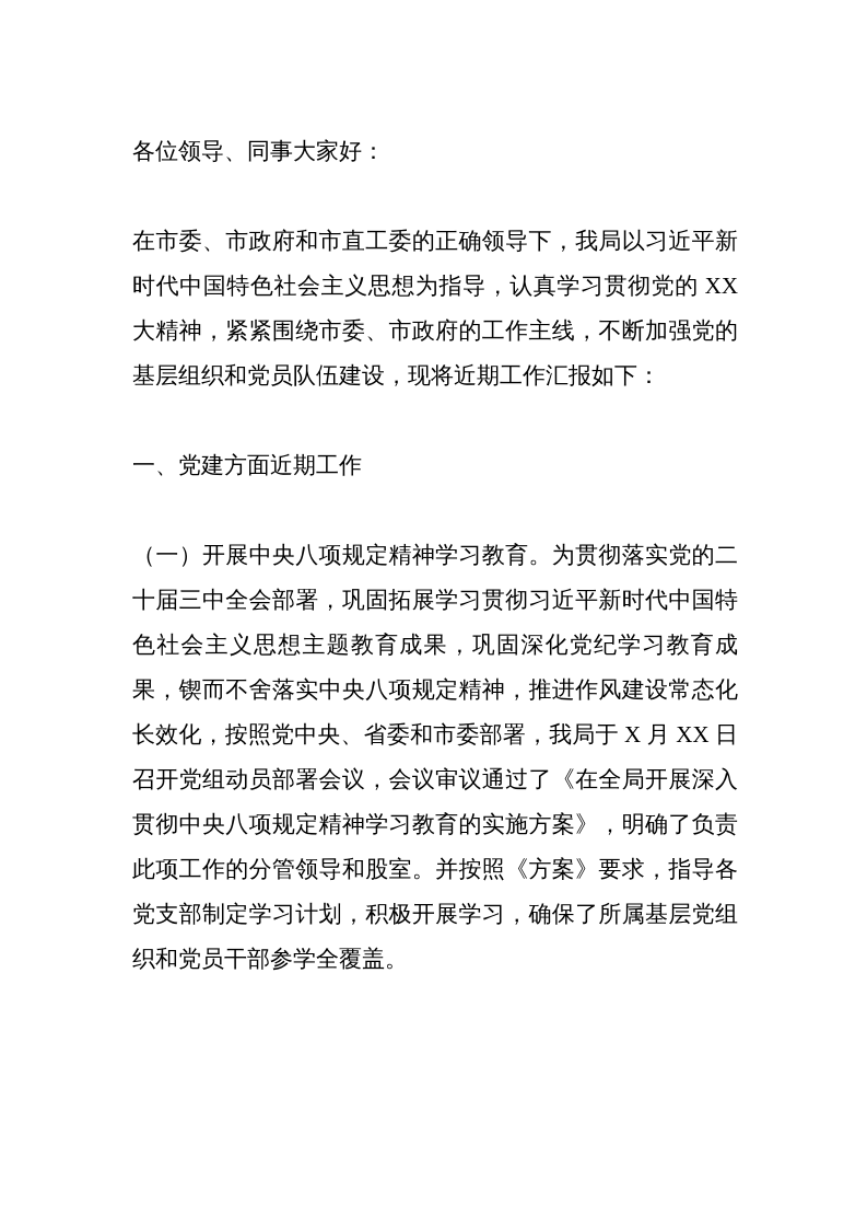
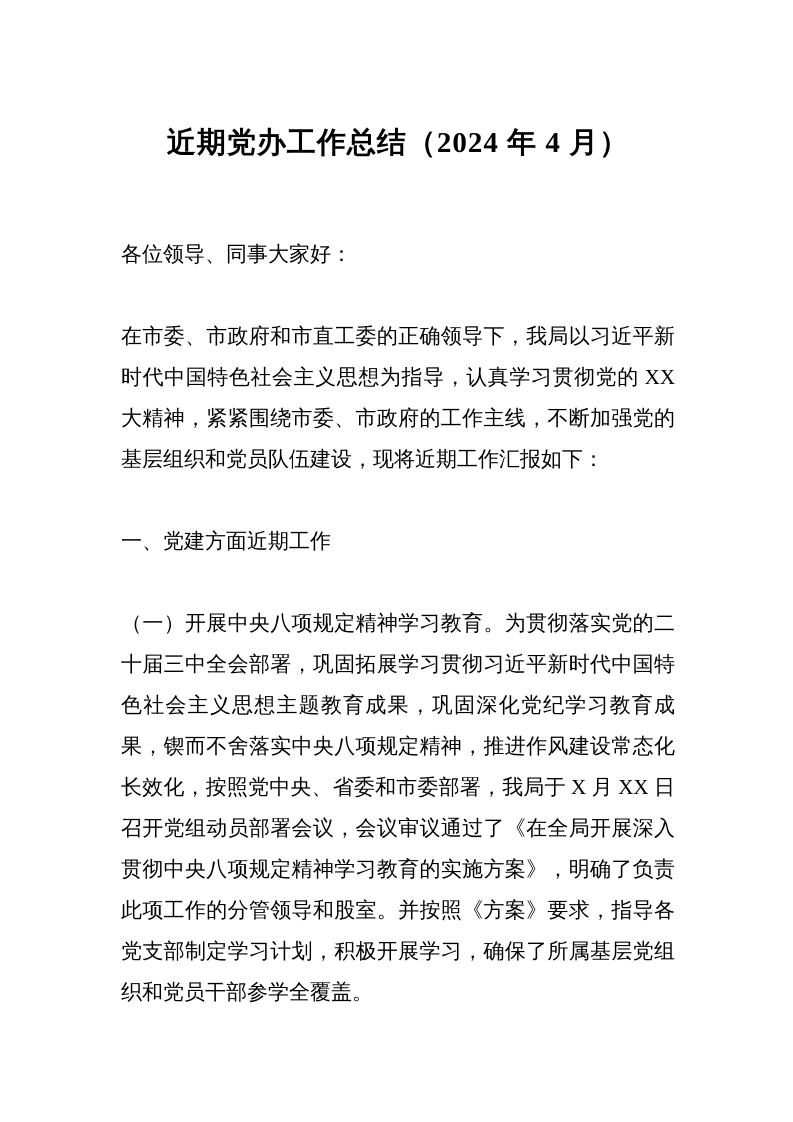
+ 近期党办工作总结（2024 年 4 月）
  各位领导、同事大家好：
  在市委、市政府和市直工委的正确领导下，我局以习近平新时代中国特色社会主义思想为指导，认真学习贯彻党的 XX 大精神，紧紧围绕市委、市政府的工作主线，不断加强党的基层组织和党员队伍建设，现将近期工作汇报如下：
  一、党建方面近期工作
  （一）开展中央八项规定精神学习教育。为贯彻落实党的二十届三中全会部署，巩固拓展学习贯彻习近平新时代中国特色社会主义思想主题教育成果，巩固深化党纪学习教育成果，锲而不舍落实中央八项规定精神，推进作风建设常态化长效化，按照党中央、省委和市委部署，我局于 X 月 XX 日召开党组动员部署会议，会议审议通过了《在全局开展深入贯彻中央八项规定精神学习教育的实施方案》，明确了负责此项工作的分管领导和股室。并按照《方案》要求，指导各党支部制定学习计划，积极开展学习，确保了所属基层党组织和党员干部参学全覆盖。
